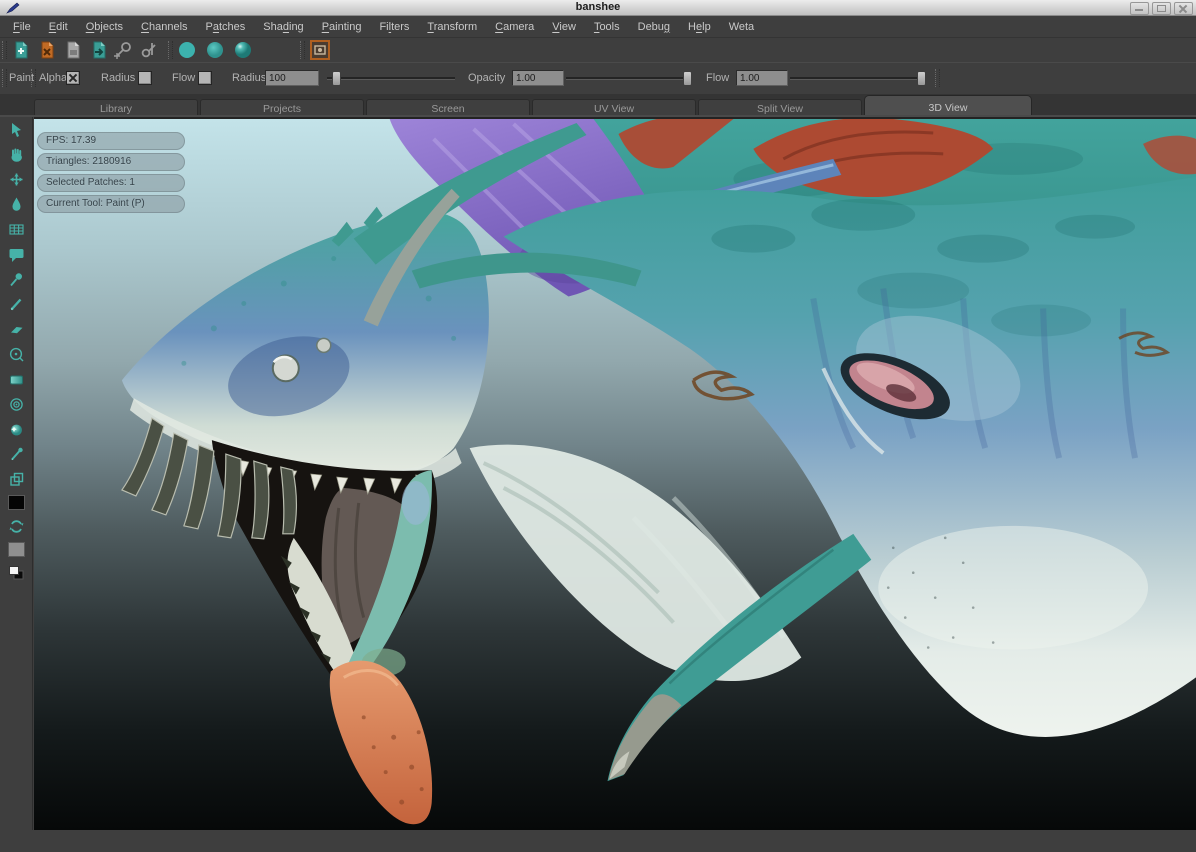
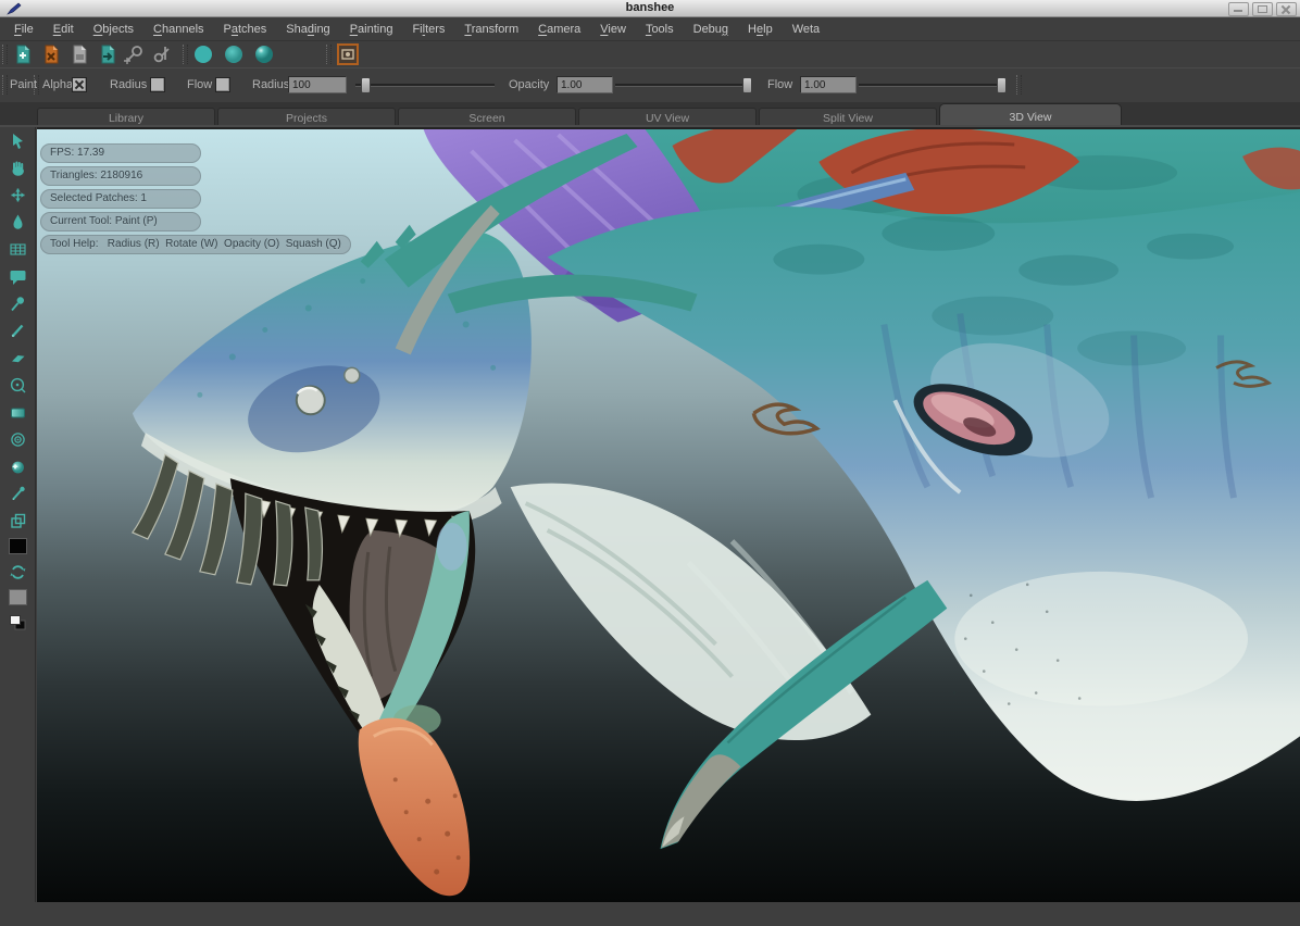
  banshee
  File
  Edit
  Objects
  Channels
  Patches
  Shading
  Painting
  Filters
  Transform
  Camera
  View
  Tools
  Debug
  Help
  Weta
  Paint
  Alpha
  Radius
  Flow
  Radius
  100
  Opacity
  1.00
  Flow
  1.00
  Library
  Projects
  Screen
  UV View
  Split View
  3D View
  FPS: 17.39
  Triangles: 2180916
  Selected Patches: 1
  Current Tool: Paint (P)
+ Tool Help: Radius (R) Rotate (W) Opacity (O) Squash (Q)
